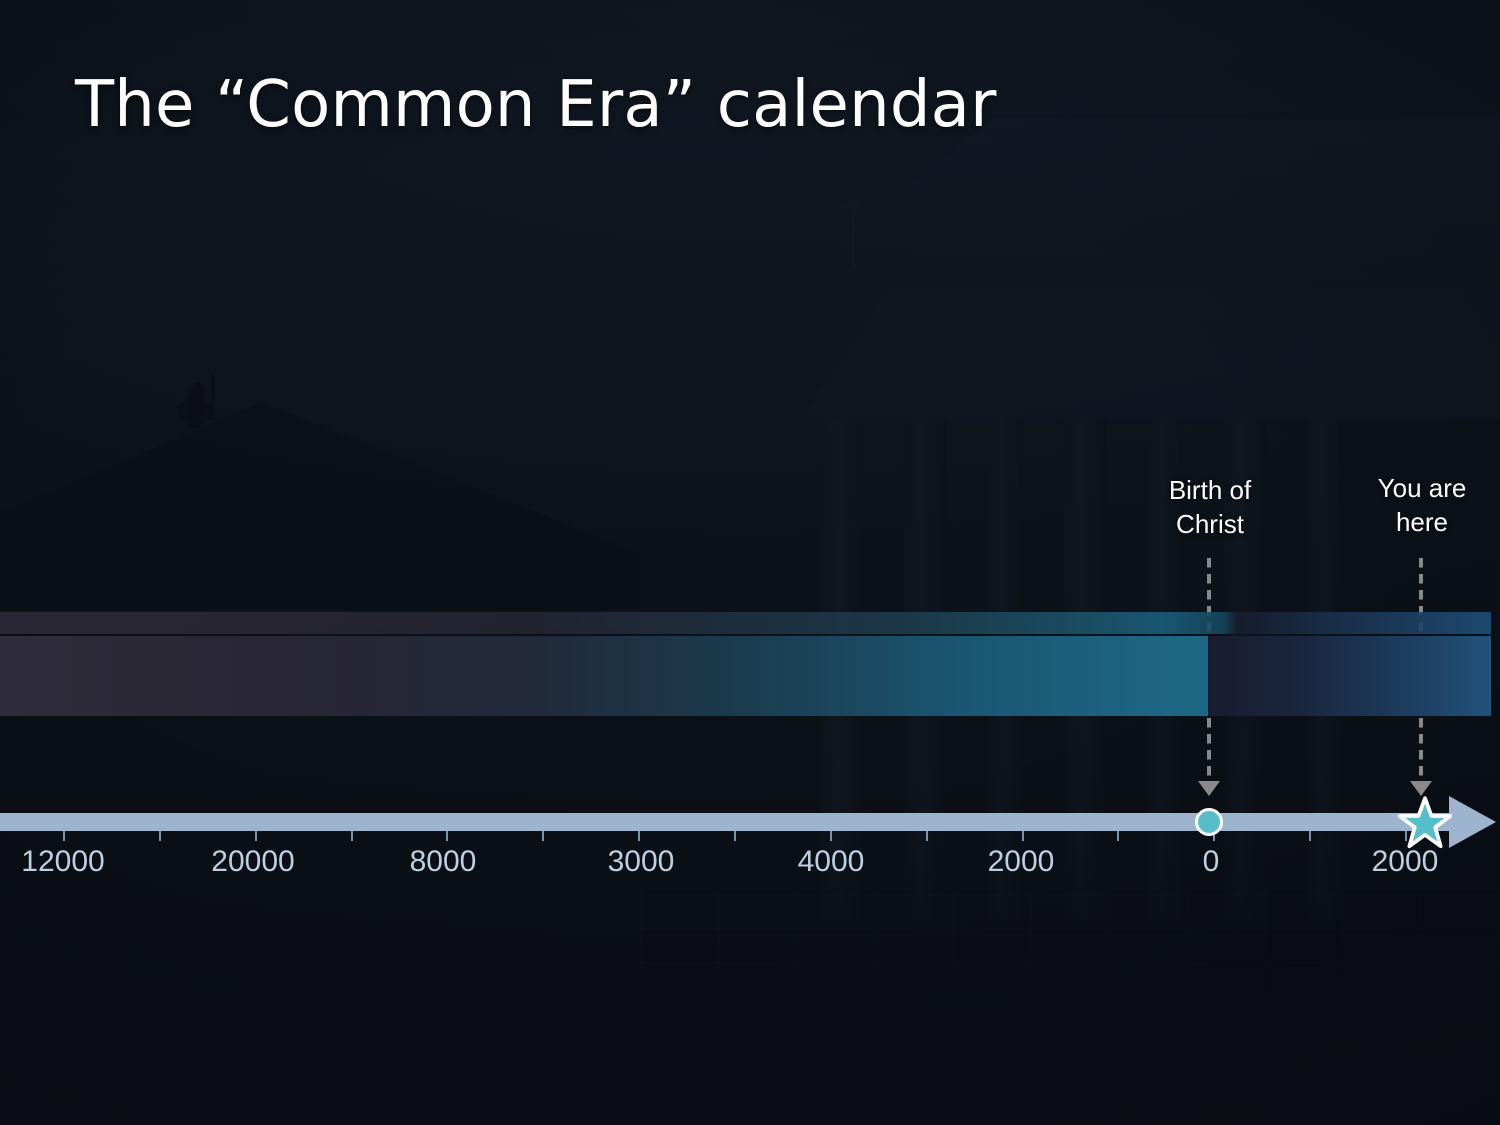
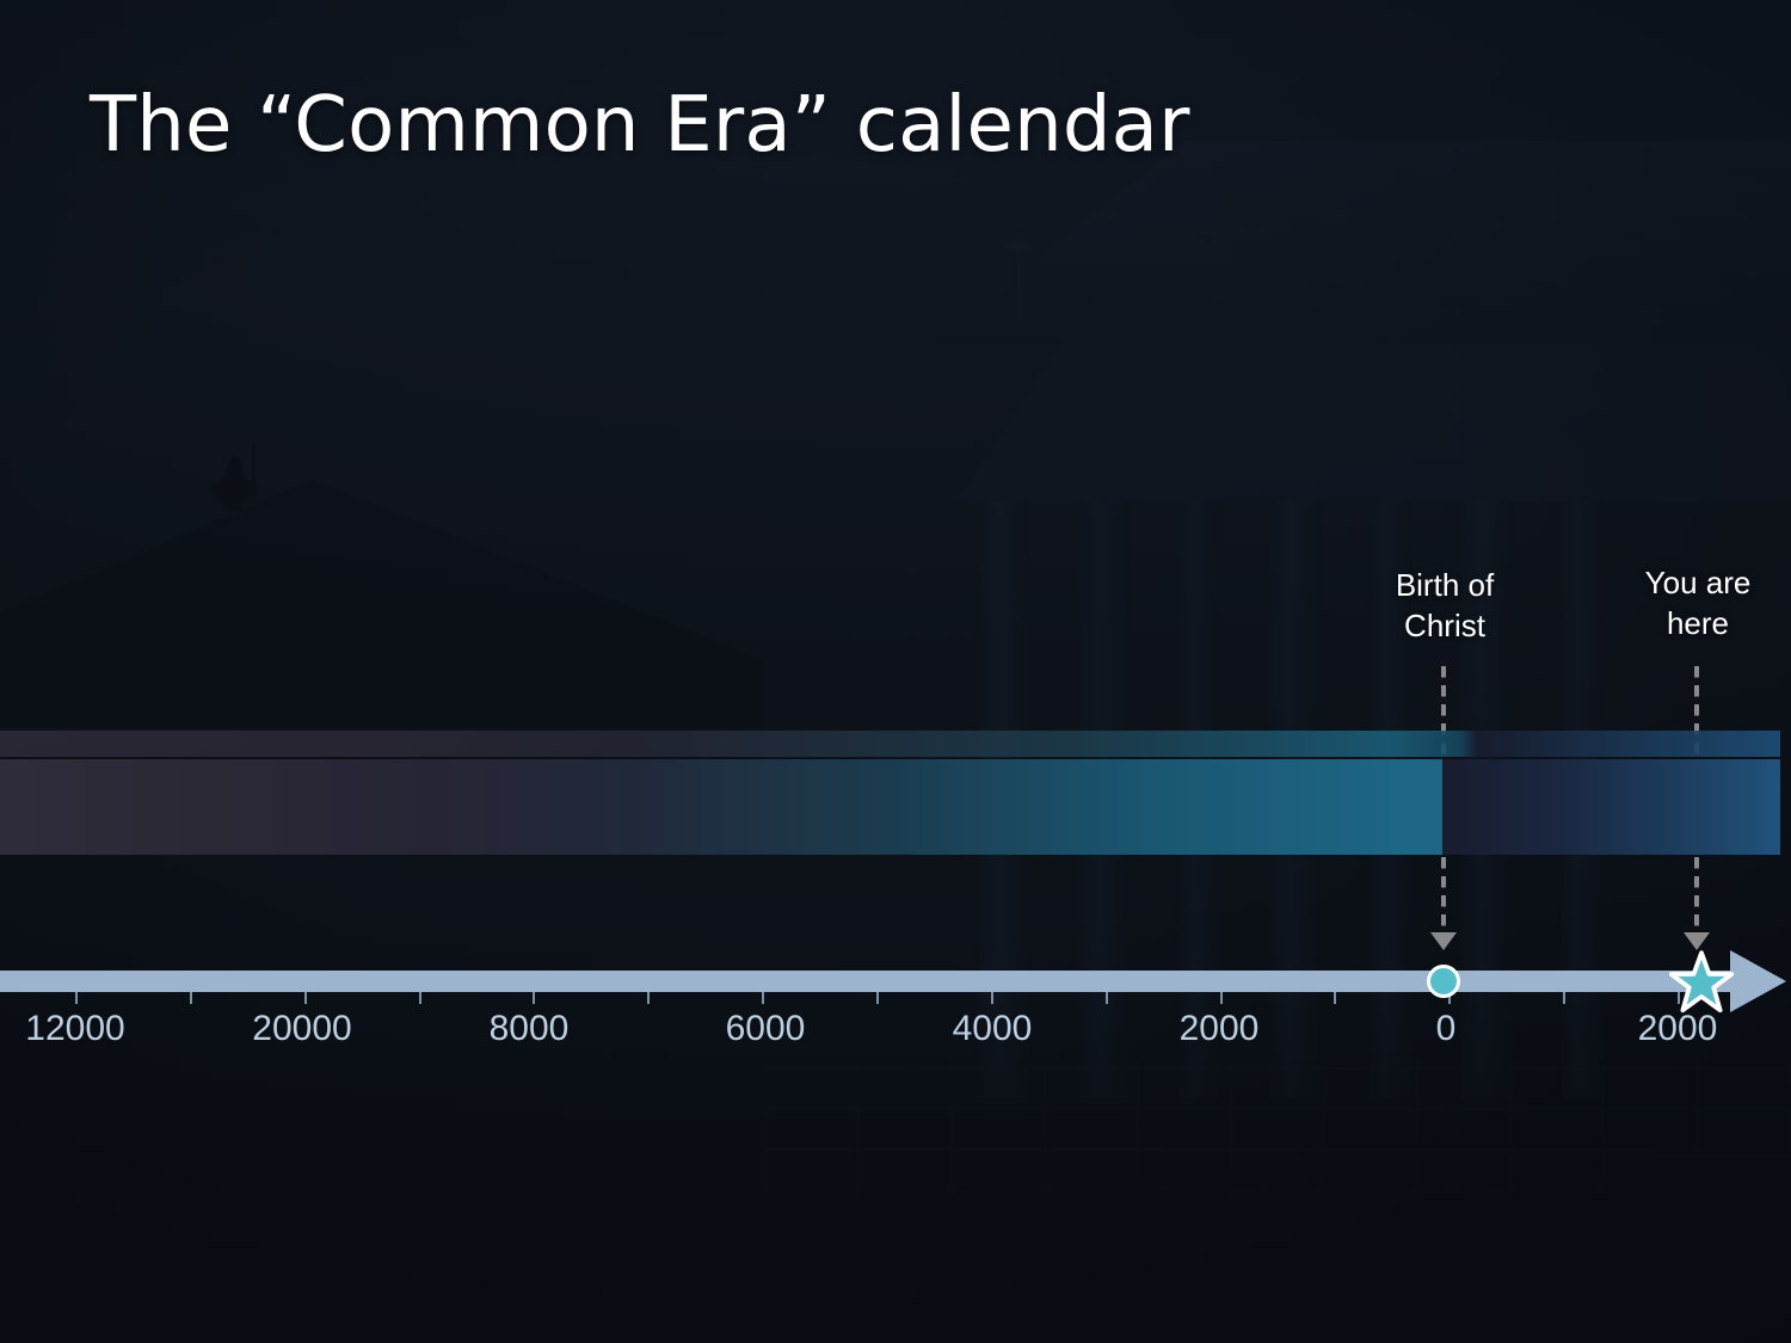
  The “Common Era” calendar
  Birth of
  Christ
  You are
  here
  12000
  20000
  8000
- 3000
+ 6000
  4000
  2000
  0
  2000
